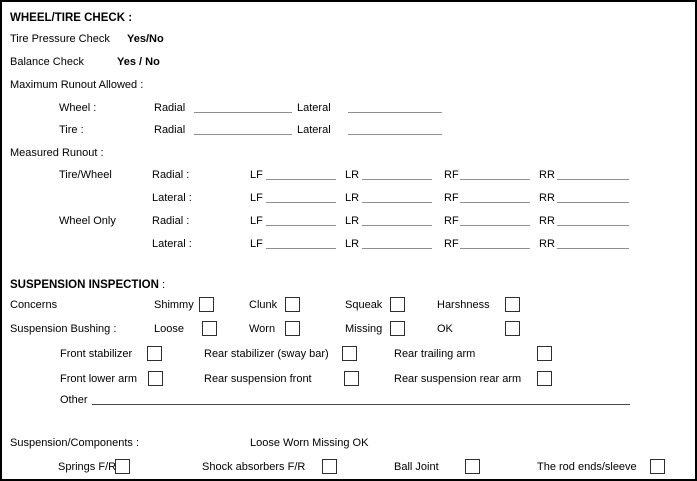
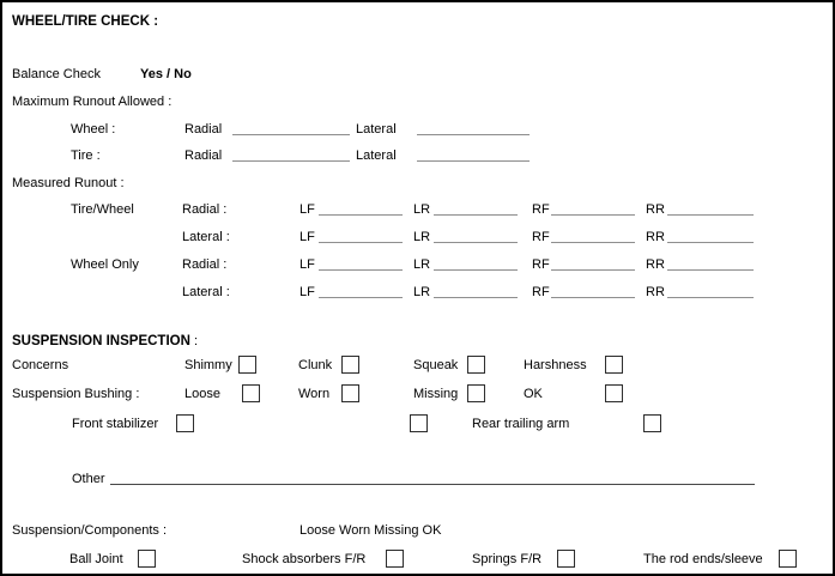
  WHEEL/TIRE CHECK :
- Tire Pressure Check
- Yes/No
  Balance Check
  Yes / No
  Maximum Runout Allowed :
  Wheel :
  Radial
  Lateral
  Tire :
  Radial
  Lateral
  Measured Runout :
  Tire/Wheel
  Radial :
  LF
  LR
  RF
  RR
  Lateral :
  LF
  LR
  RF
  RR
  Wheel Only
  Radial :
  LF
  LR
  RF
  RR
  Lateral :
  LF
  LR
  RF
  RR
  SUSPENSION INSPECTION :
  Concerns
  Shimmy
  Clunk
  Squeak
  Harshness
  Suspension Bushing :
  Loose
  Worn
  Missing
  OK
  Front stabilizer
- Rear stabilizer (sway bar)
  Rear trailing arm
- Front lower arm
- Rear suspension front
- Rear suspension rear arm
  Other
  Suspension/Components :
  Loose Worn Missing OK
- Springs F/R
+ Ball Joint
  Shock absorbers F/R
- Ball Joint
+ Springs F/R
  The rod ends/sleeve
